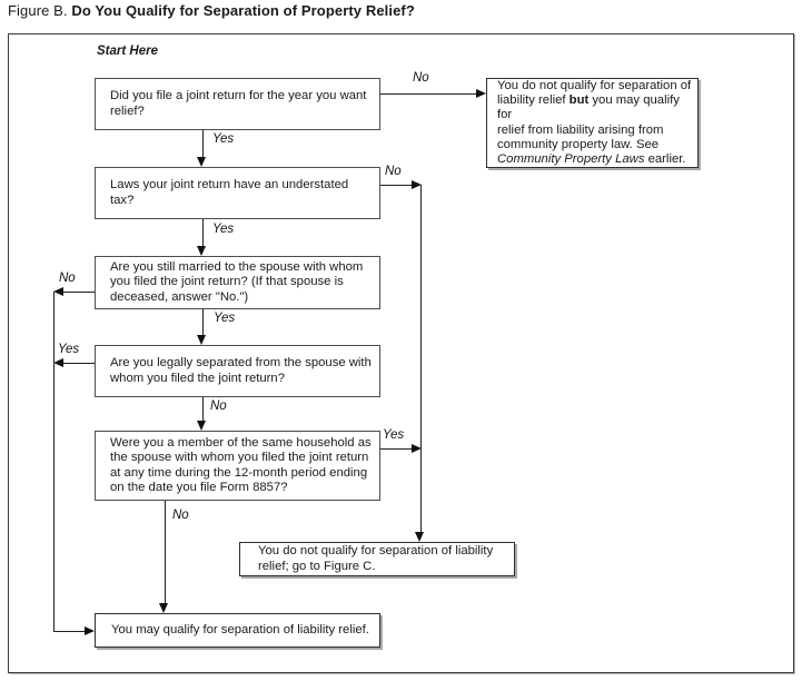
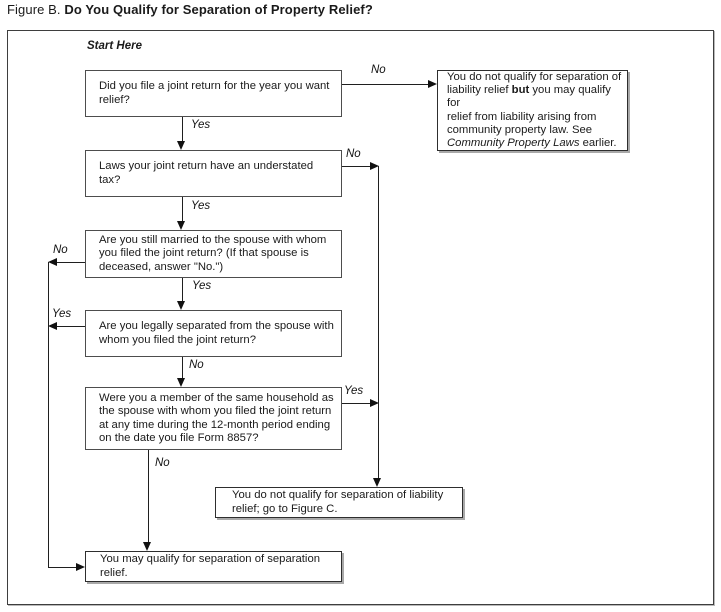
  Figure B. Do You Qualify for Separation of Property Relief?
  Start Here
  Did you file a joint return for the year you want
  relief?
  Laws your joint return have an understated tax?
  Are you still married to the spouse with whom
  you filed the joint return? (If that spouse is
  deceased, answer "No.")
  Are you legally separated from the spouse with
  whom you filed the joint return?
  Were you a member of the same household as
  the spouse with whom you filed the joint return
  at any time during the 12-month period ending
  on the date you file Form 8857?
  You do not qualify for separation of
  liability relief but you may qualify for
  relief from liability arising from
  community property law. See
  Community Property Laws earlier.
  You do not qualify for separation of liability
  relief; go to Figure C.
- You may qualify for separation of liability relief.
+ You may qualify for separation of separation relief.
  Yes
  No
  Yes
  No
  Yes
  No
  Yes
  No
  Yes
  No
